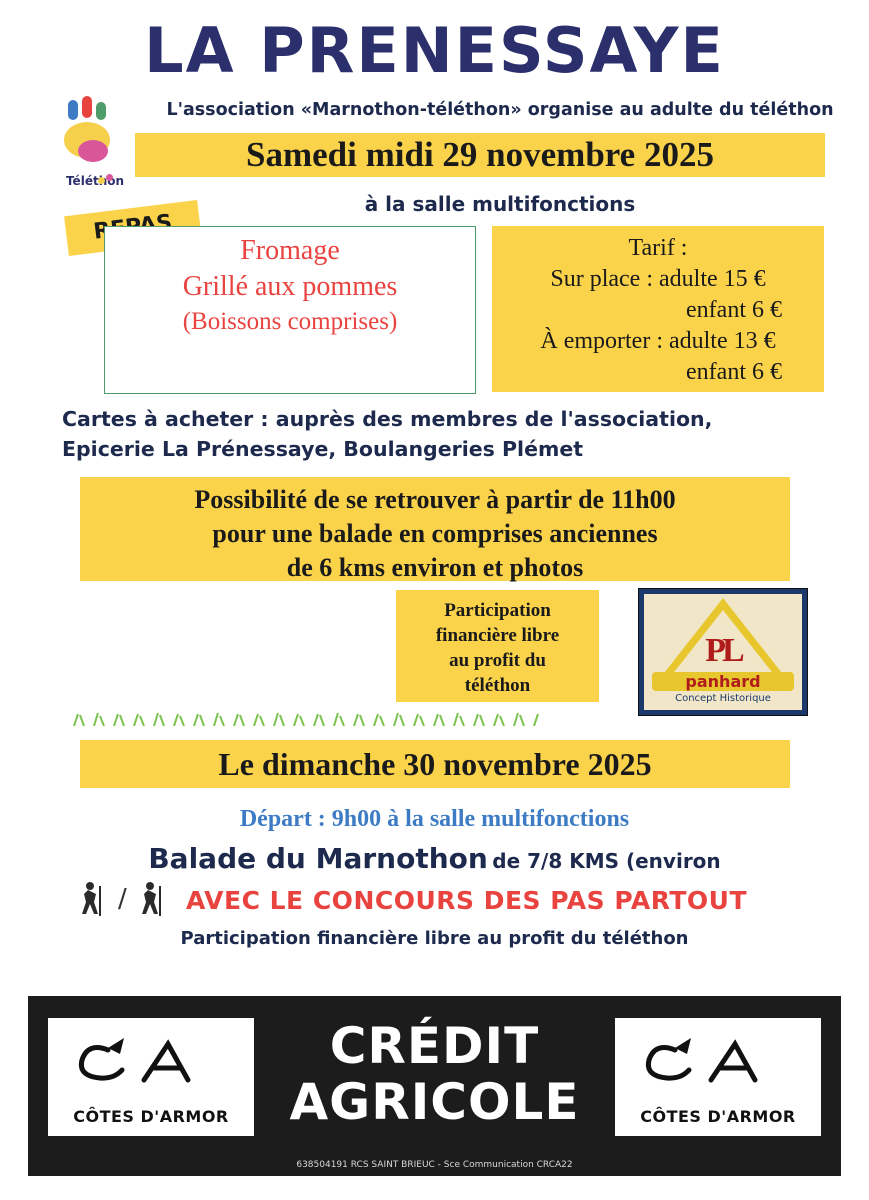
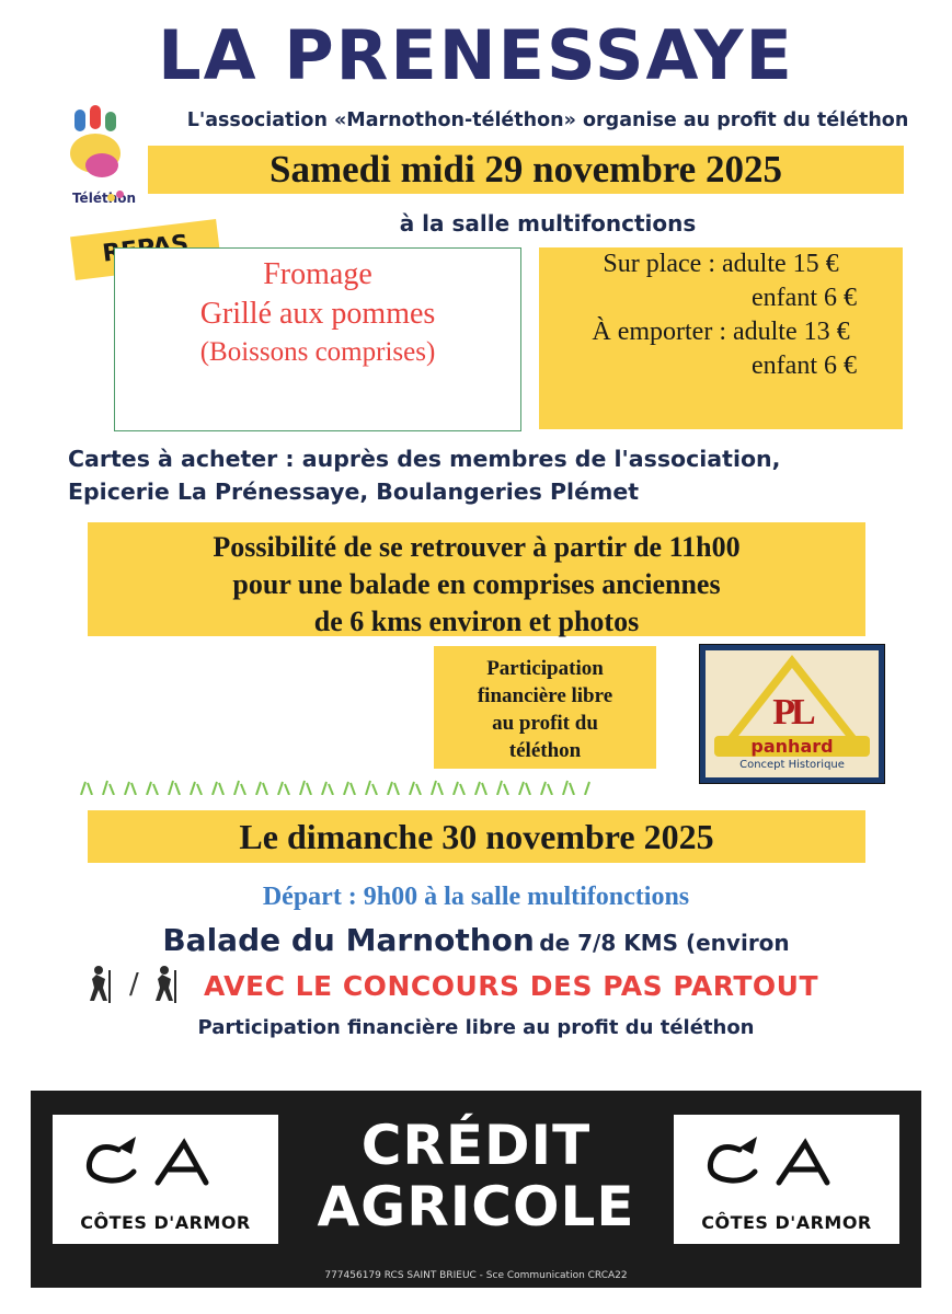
  LA PRENESSAYE
  Téléton
- L'association «Marnothon-téléthon» organise au adulte du téléthon
+ L'association «Marnothon-téléthon» organise au profit du téléthon
  Samedi midi 29 novembre 2025
  à la salle multifonctions
  Fromage
  Grillé aux pommes
  (Boissons comprises)
- Tarif :
  Sur place : adulte 15 €
  enfant 6 €
  À emporter : adulte 13 €
  enfant 6 €
  Cartes à acheter : auprès des membres de l'association,
  Epicerie La Prénessaye, Boulangeries Plémet
  Possibilité de se retrouver à partir de 11h00
  pour une balade en comprises anciennes
  de 6 kms environ et photos
  Participation
  financière libre
  au profit du
  téléthon
  PL
  panhard
  Concept Historique
  Le dimanche 30 novembre 2025
  Départ : 9h00 à la salle multifonctions
  Balade du Marnothon de 7/8 KMS (environ
  /
  AVEC LE CONCOURS DES PAS PARTOUT
  Participation financière libre au profit du téléthon
  CÔTES D'ARMOR
  CRÉDIT
  AGRICOLE
  CÔTES D'ARMOR
- 638504191 RCS SAINT BRIEUC - Sce Communication CRCA22
+ 777456179 RCS SAINT BRIEUC - Sce Communication CRCA22
